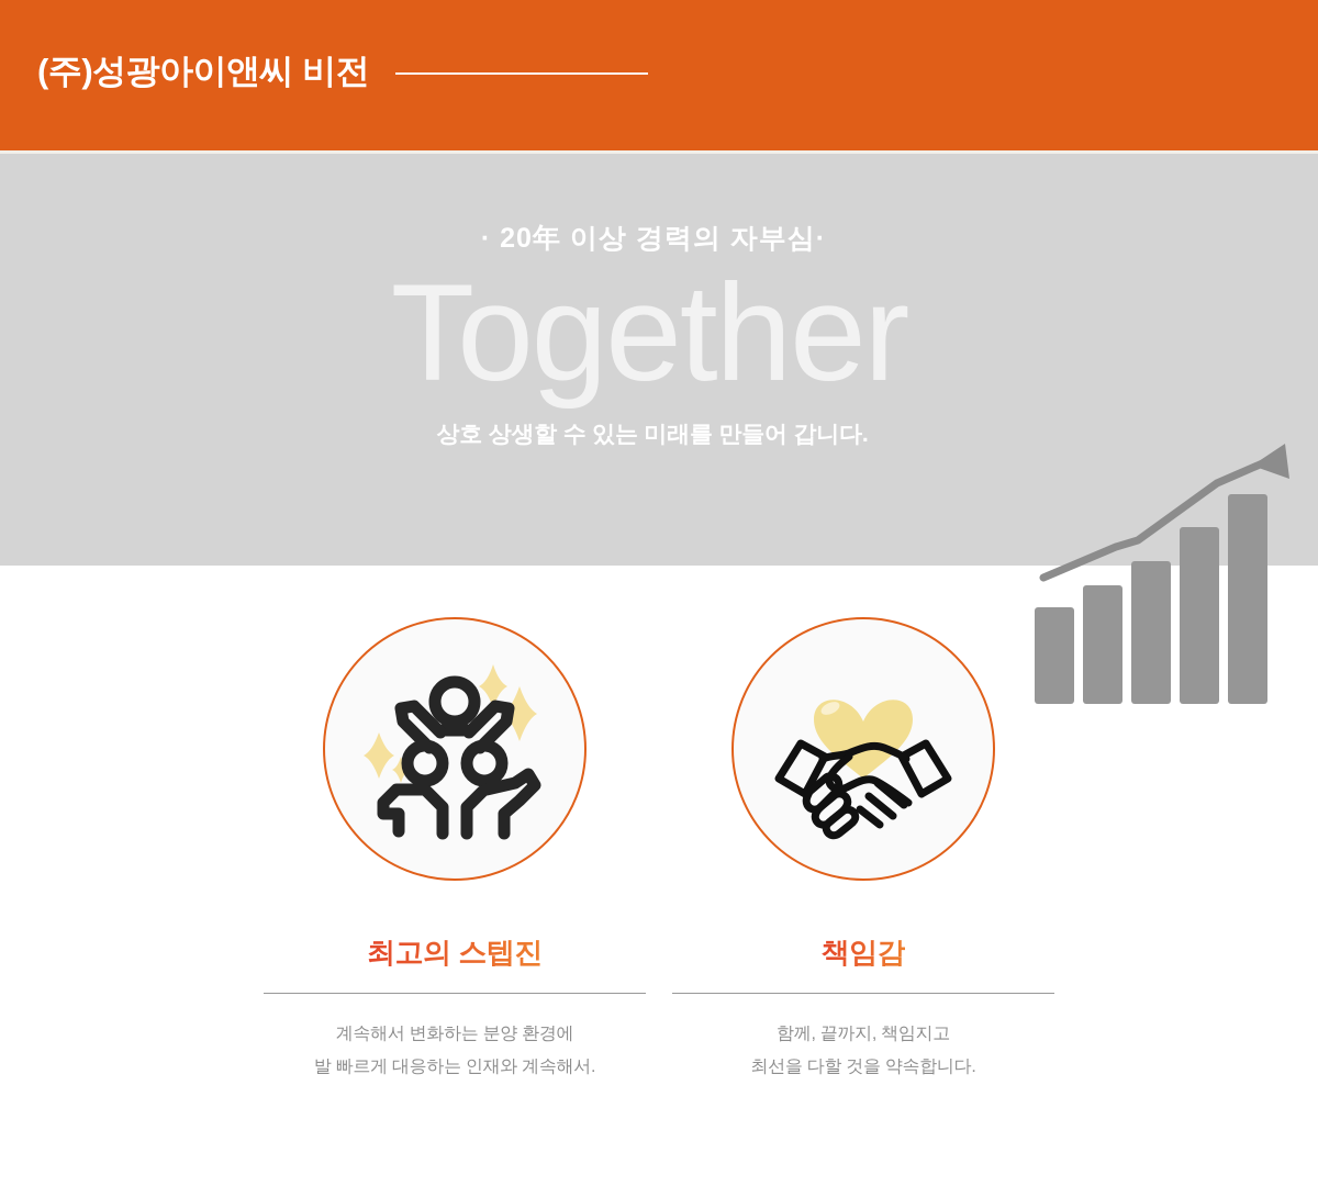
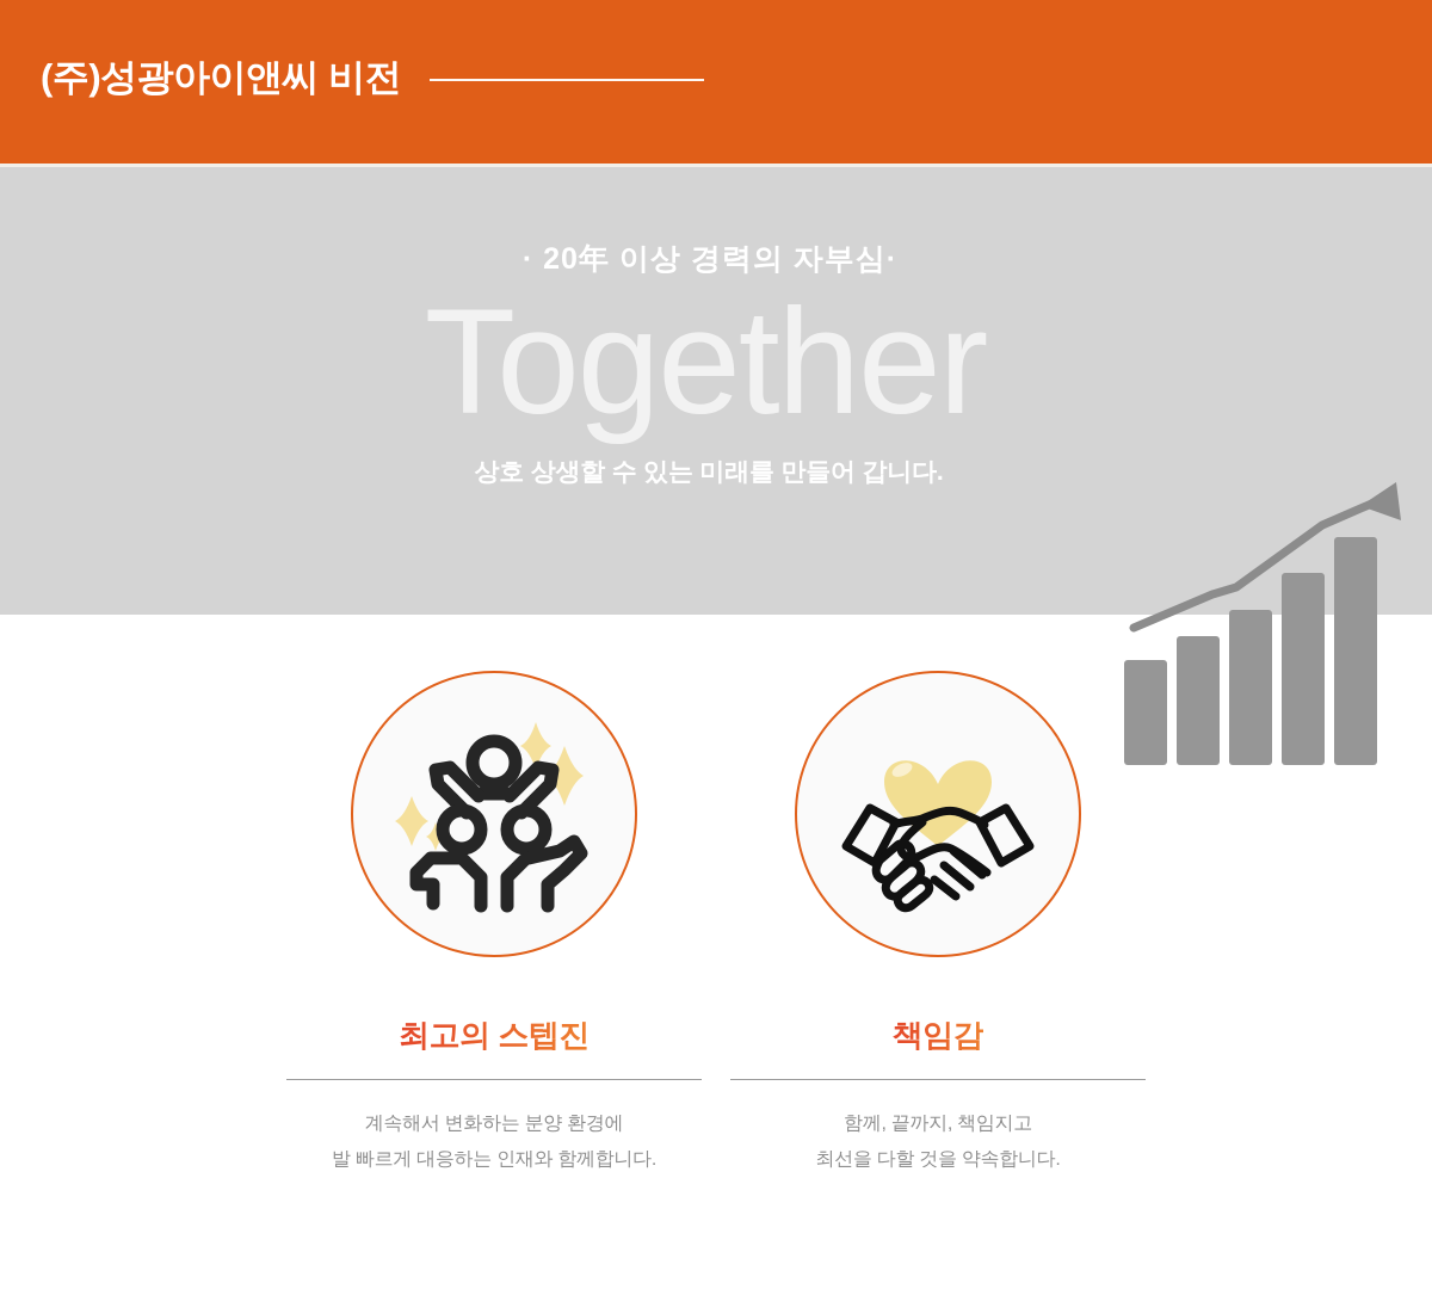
  (주)성광아이앤씨 비전
  · 20年 이상 경력의 자부심·
  Together
  상호 상생할 수 있는 미래를 만들어 갑니다.
  최고의 스텝진
  계속해서 변화하는 분양 환경에
- 발 빠르게 대응하는 인재와 계속해서.
+ 발 빠르게 대응하는 인재와 함께합니다.
  책임감
  함께, 끝까지, 책임지고
  최선을 다할 것을 약속합니다.
